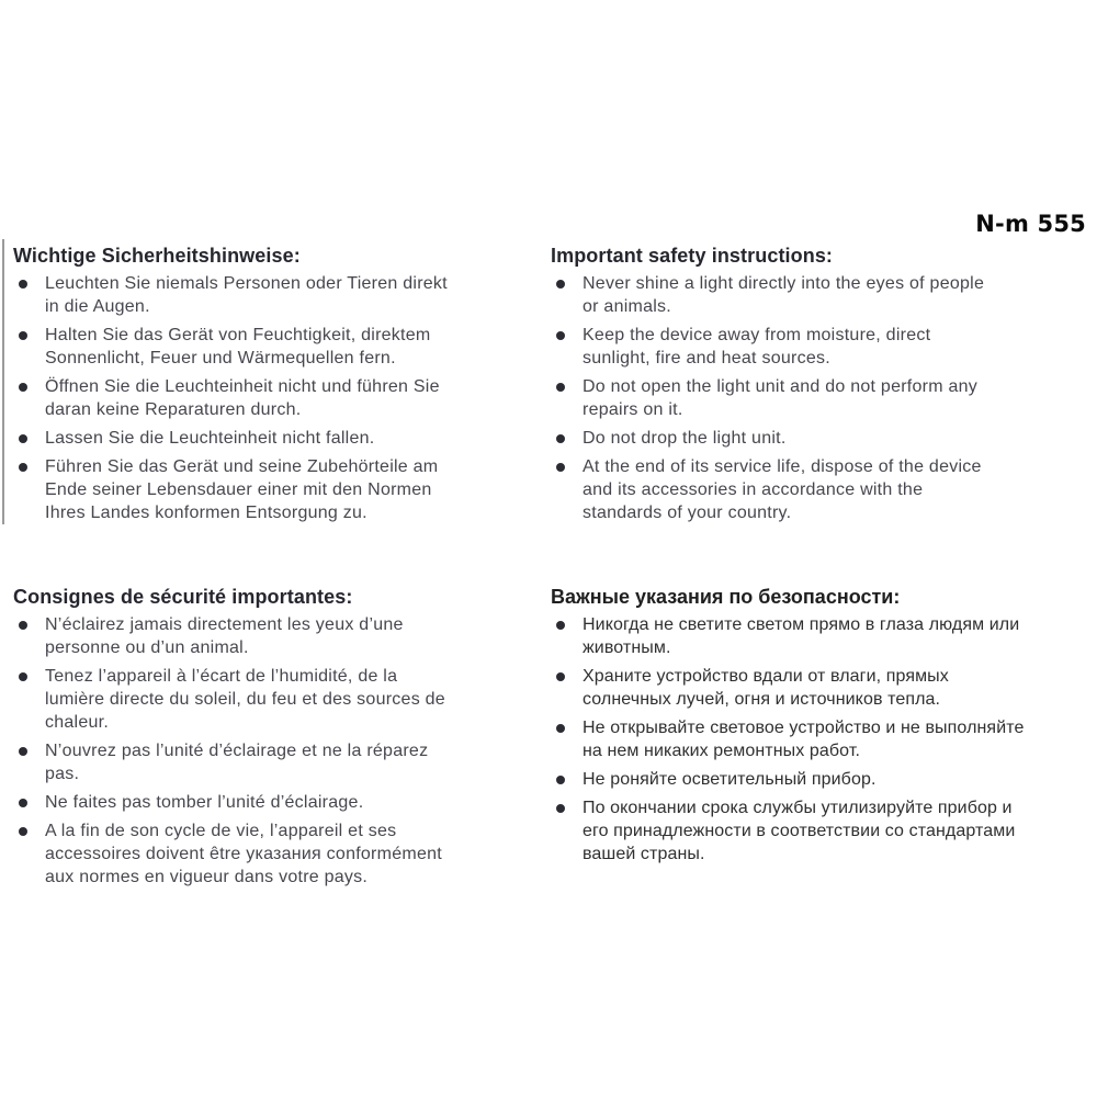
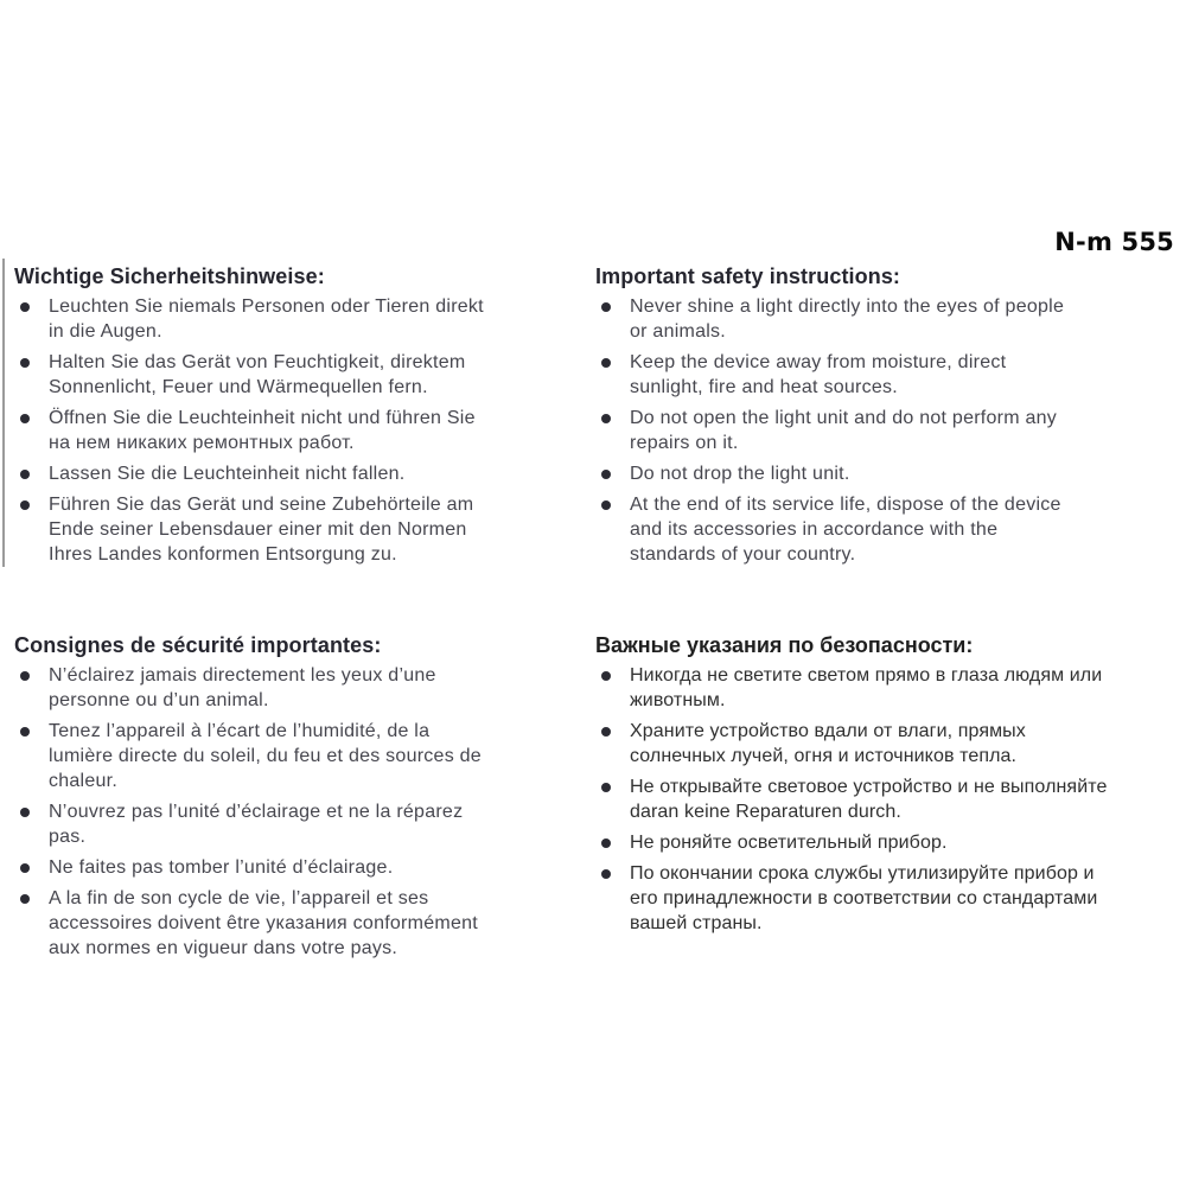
  N-m 555
  Wichtige Sicherheitshinweise:
  Leuchten Sie niemals Personen oder Tieren direkt
  in die Augen.
  Halten Sie das Gerät von Feuchtigkeit, direktem
  Sonnenlicht, Feuer und Wärmequellen fern.
  Öffnen Sie die Leuchteinheit nicht und führen Sie
- daran keine Reparaturen durch.
+ на нем никаких ремонтных работ.
  Lassen Sie die Leuchteinheit nicht fallen.
  Führen Sie das Gerät und seine Zubehörteile am
  Ende seiner Lebensdauer einer mit den Normen
  Ihres Landes konformen Entsorgung zu.
  Important safety instructions:
  Never shine a light directly into the eyes of people
  or animals.
  Keep the device away from moisture, direct
  sunlight, fire and heat sources.
  Do not open the light unit and do not perform any
  repairs on it.
  Do not drop the light unit.
  At the end of its service life, dispose of the device
  and its accessories in accordance with the
  standards of your country.
  Consignes de sécurité importantes:
  N’éclairez jamais directement les yeux d’une
  personne ou d’un animal.
  Tenez l’appareil à l’écart de l’humidité, de la
  lumière directe du soleil, du feu et des sources de
  chaleur.
  N’ouvrez pas l’unité d’éclairage et ne la réparez
  pas.
  Ne faites pas tomber l’unité d’éclairage.
  A la fin de son cycle de vie, l’appareil et ses
  accessoires doivent être указания conformément
  aux normes en vigueur dans votre pays.
  Важные указания по безопасности:
  Никогда не светите светом прямо в глаза людям или
  животным.
  Храните устройство вдали от влаги, прямых
  солнечных лучей, огня и источников тепла.
  Не открывайте световое устройство и не выполняйте
- на нем никаких ремонтных работ.
+ daran keine Reparaturen durch.
  Не роняйте осветительный прибор.
  По окончании срока службы утилизируйте прибор и
  его принадлежности в соответствии со стандартами
  вашей страны.
